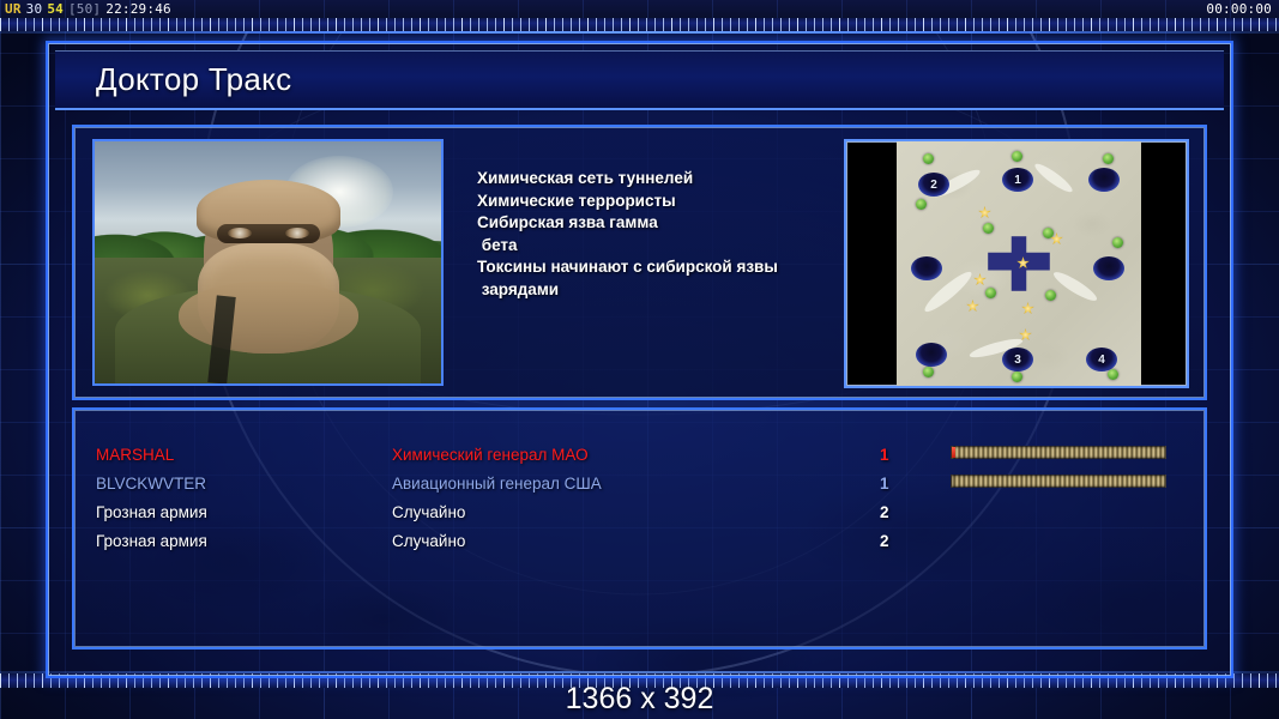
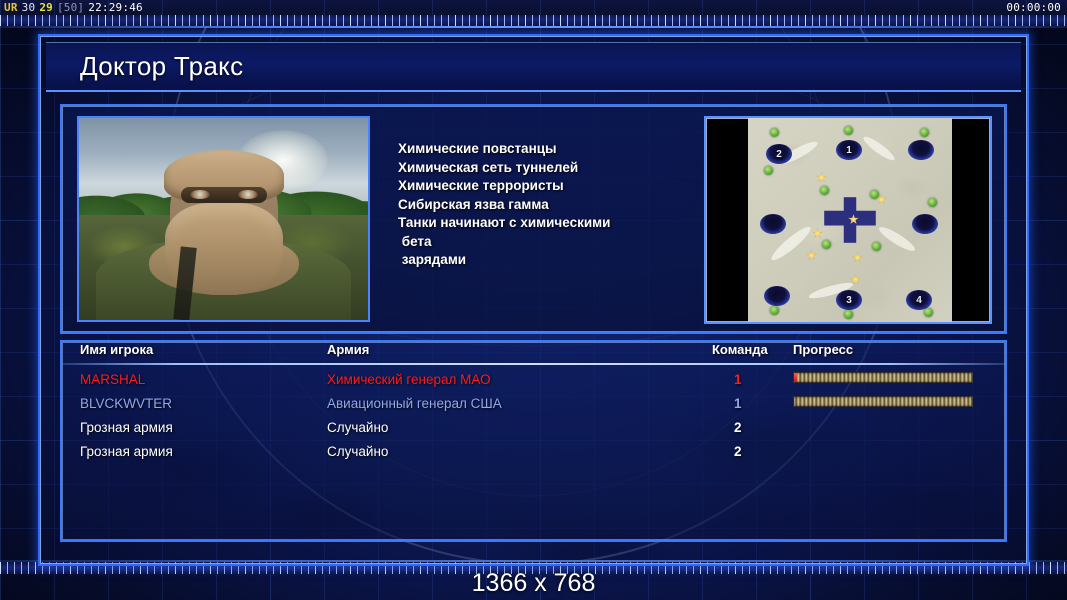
  UR
  30
- 54
+ 29
  [50]
  22:29:46
  00:00:00
  Доктор Тракс
+ Химические повстанцы
  Химическая сеть туннелей
  Химические террористы
  Сибирская язва гамма
+ Танки начинают с химическими
  бета
- Токсины начинают с сибирской язвы
  зарядами
  2
  1
  3
  4
+ Имя игрока
+ Армия
+ Команда
+ Прогресс
  MARSHAL
  Химический генерал МАО
  1
  BLVCKWVTER
  Авиационный генерал США
  1
  Грозная армия
  Случайно
  2
  Грозная армия
  Случайно
  2
- 1366 x 392
+ 1366 x 768
